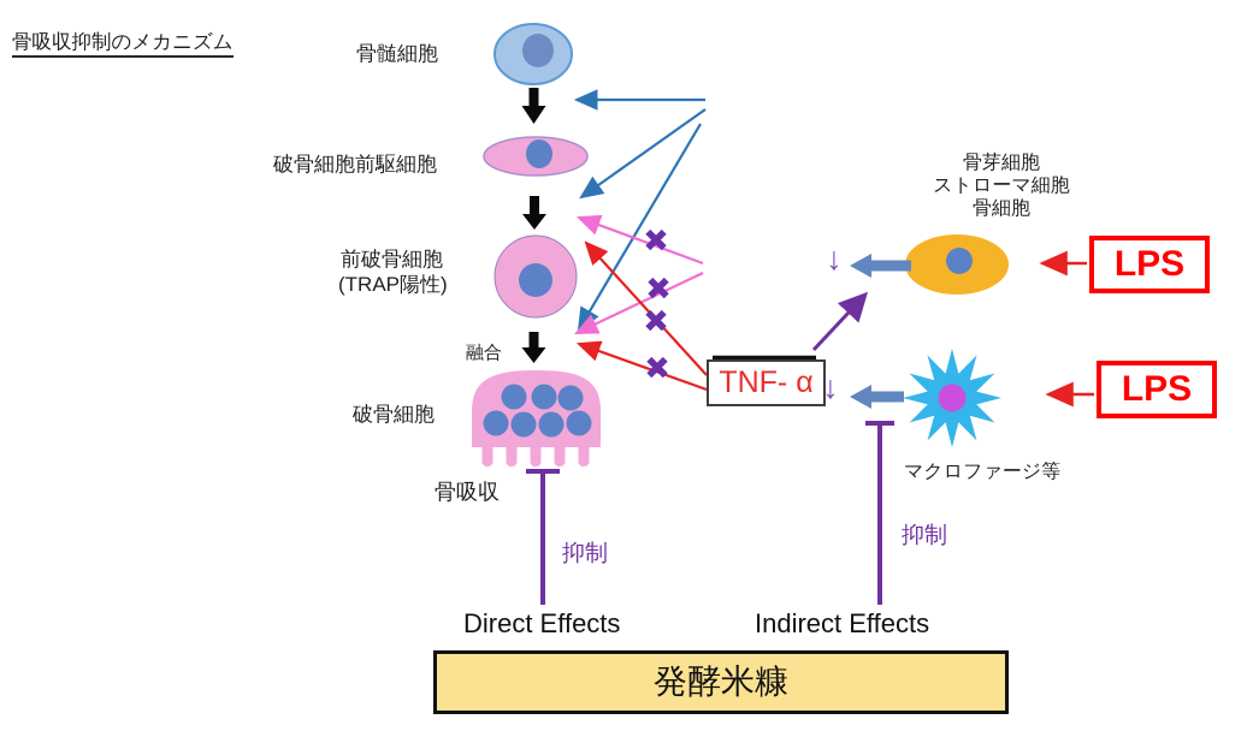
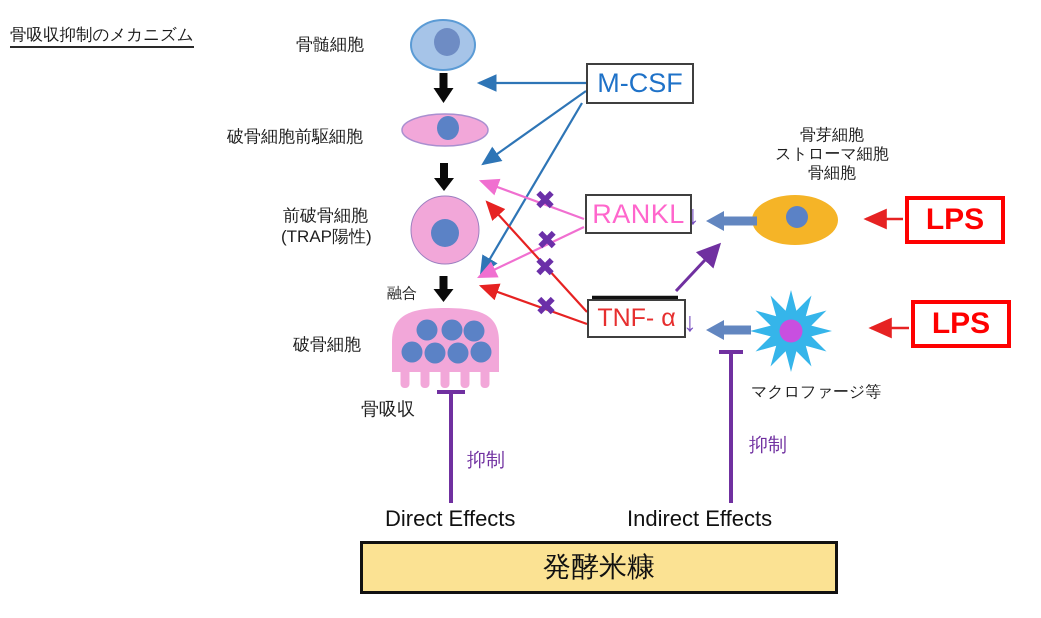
  ✖
  ✖
  ✖
  ✖
  ↓
  ↓
  骨吸収抑制のメカニズム
  骨髄細胞
  破骨細胞前駆細胞
  前破骨細胞
  (TRAP陽性)
  融合
  破骨細胞
  骨吸収
  骨芽細胞
  ストローマ細胞
  骨細胞
  マクロファージ等
  抑制
  抑制
  Direct Effects
  Indirect Effects
+ M-CSF
+ RANKL
  TNF- α
  LPS
  LPS
  発酵米糠
